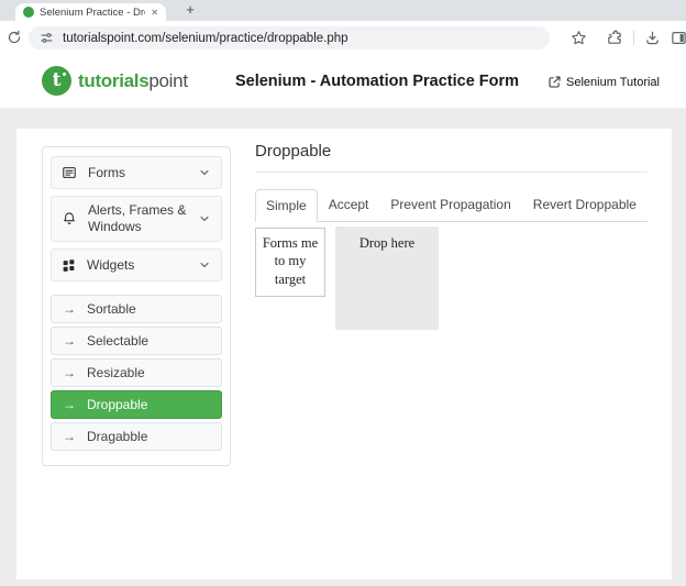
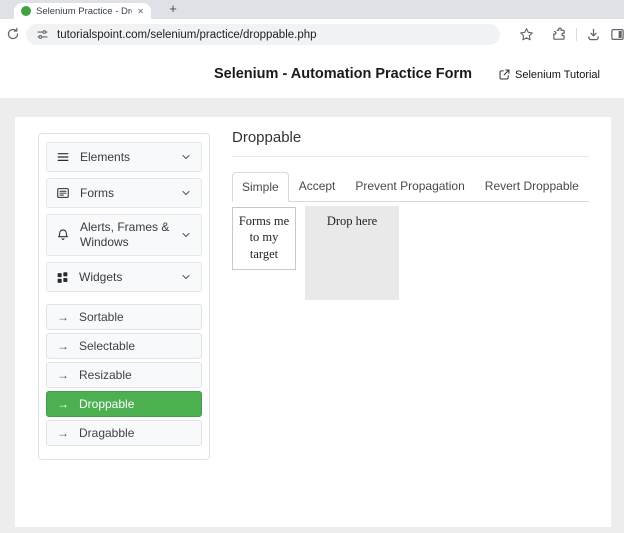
  Selenium Practice - Dr
  ✕
  +
  tutorialspoint.com/selenium/practice/droppable.php
- t
- tutorialspoint
  Selenium - Automation Practice Form
  Selenium Tutorial
+ Elements
  Forms
  Alerts, Frames & Windows
  Widgets
  →
  Sortable
  →
  Selectable
  →
  Resizable
  →
  Droppable
  →
  Dragabble
  Droppable
  Simple
  Accept
  Prevent Propagation
  Revert Droppable
  Forms me to my target
  Drop here
